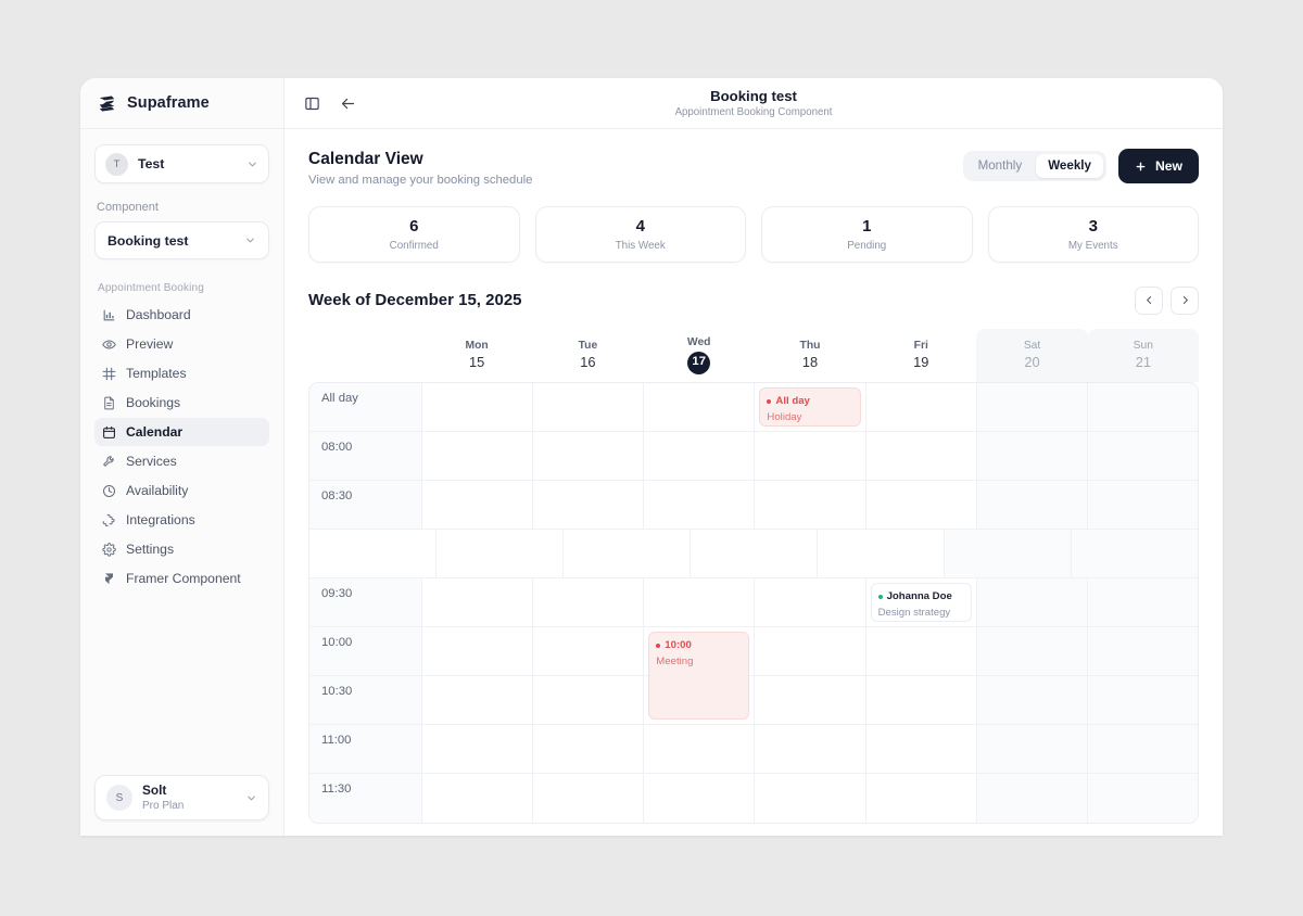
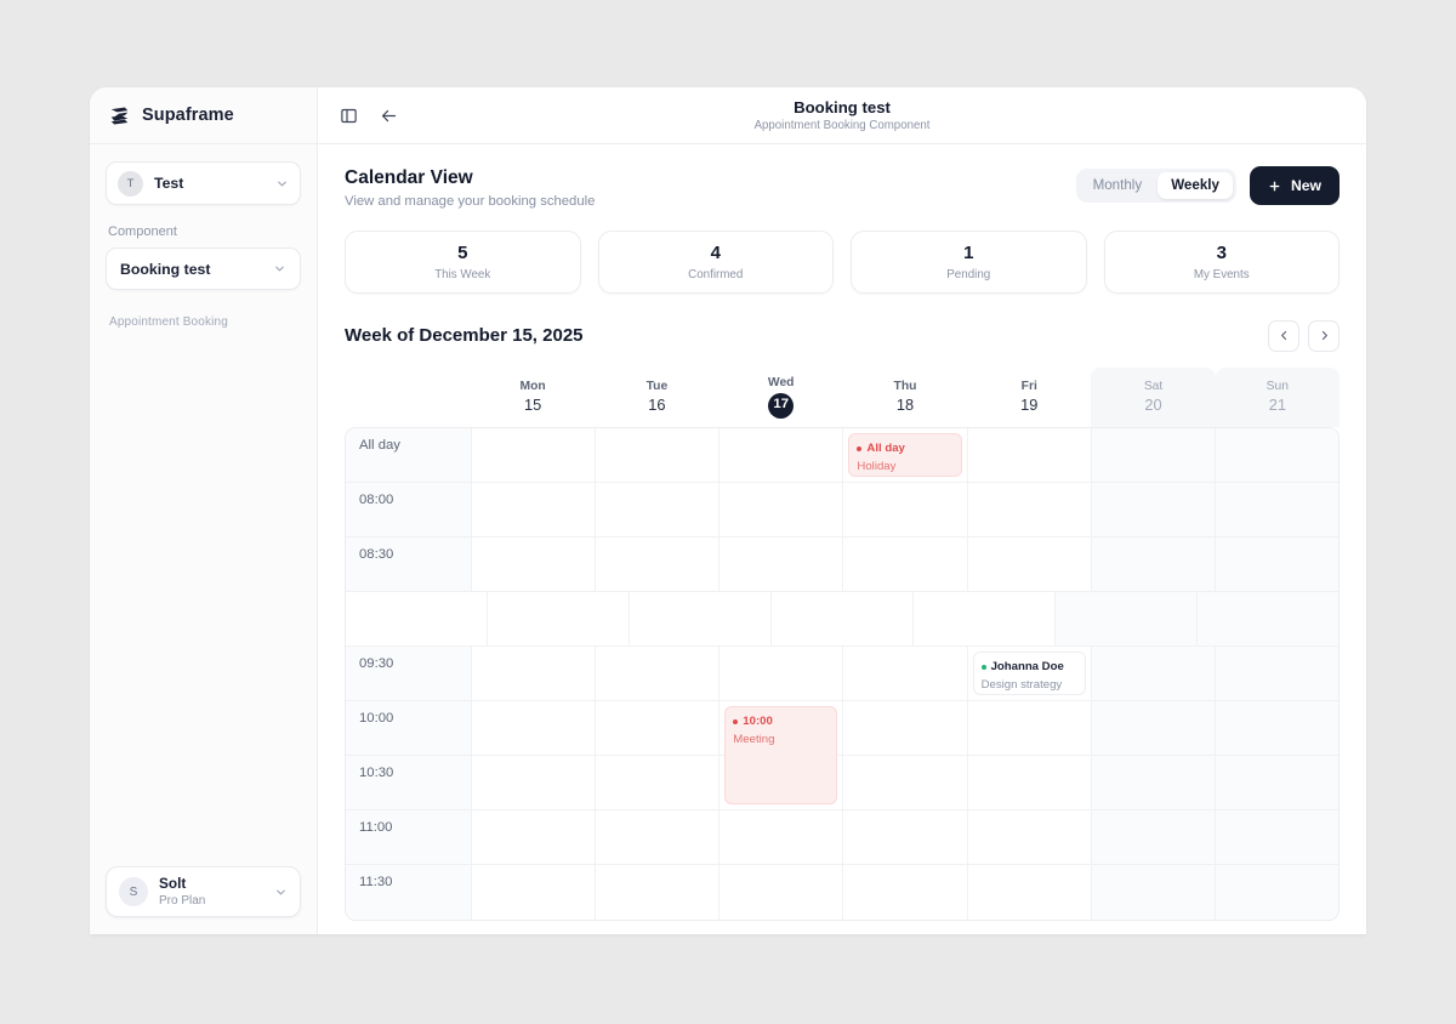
  Supaframe
  T
  Test
  Component
  Booking test
  Appointment Booking
- Dashboard
- Preview
- Templates
- Bookings
- Calendar
- Services
- Availability
- Integrations
- Settings
- Framer Component
  S
  Solt
  Pro Plan
  Booking test
  Appointment Booking Component
  Calendar View
  View and manage your booking schedule
  Monthly
  Weekly
  New
- 6
+ 5
- Confirmed
+ This Week
  4
- This Week
+ Confirmed
  1
  Pending
  3
  My Events
  Week of December 15, 2025
  Mon
  15
  Tue
  16
  Wed
  17
  Thu
  18
  Fri
  19
  Sat
  20
  Sun
  21
  All day
  All day
  Holiday
  08:00
  08:30
  09:30
  Johanna Doe
  Design strategy
  10:00
  10:00
  Meeting
  10:30
  11:00
  11:30
